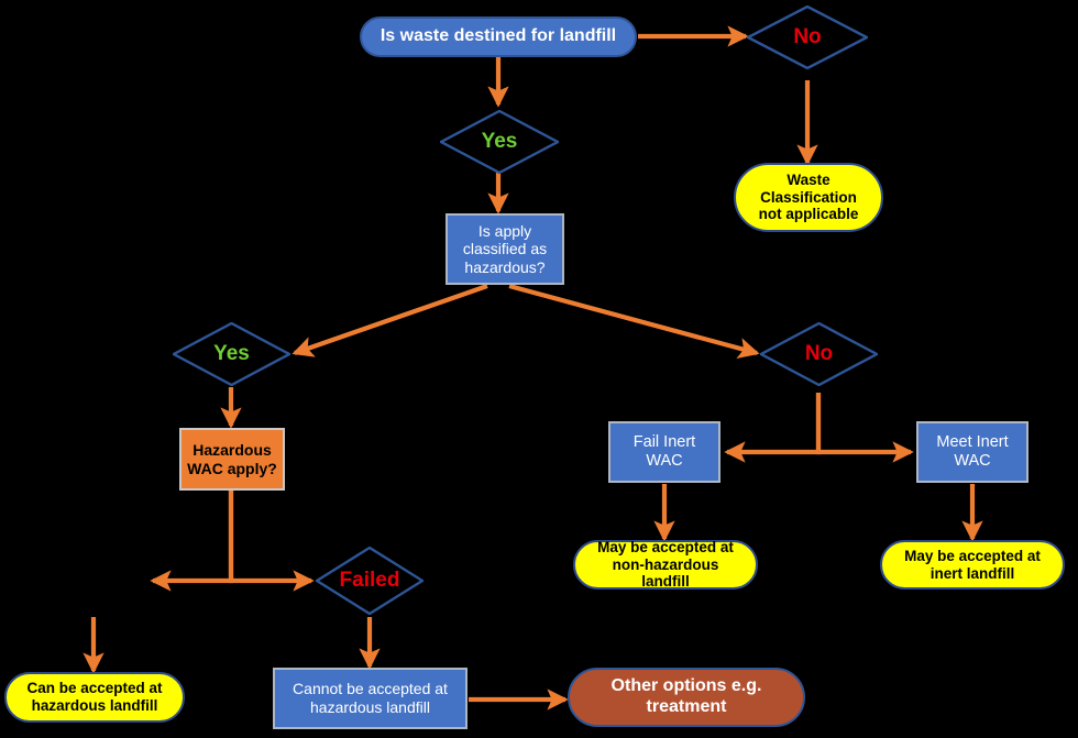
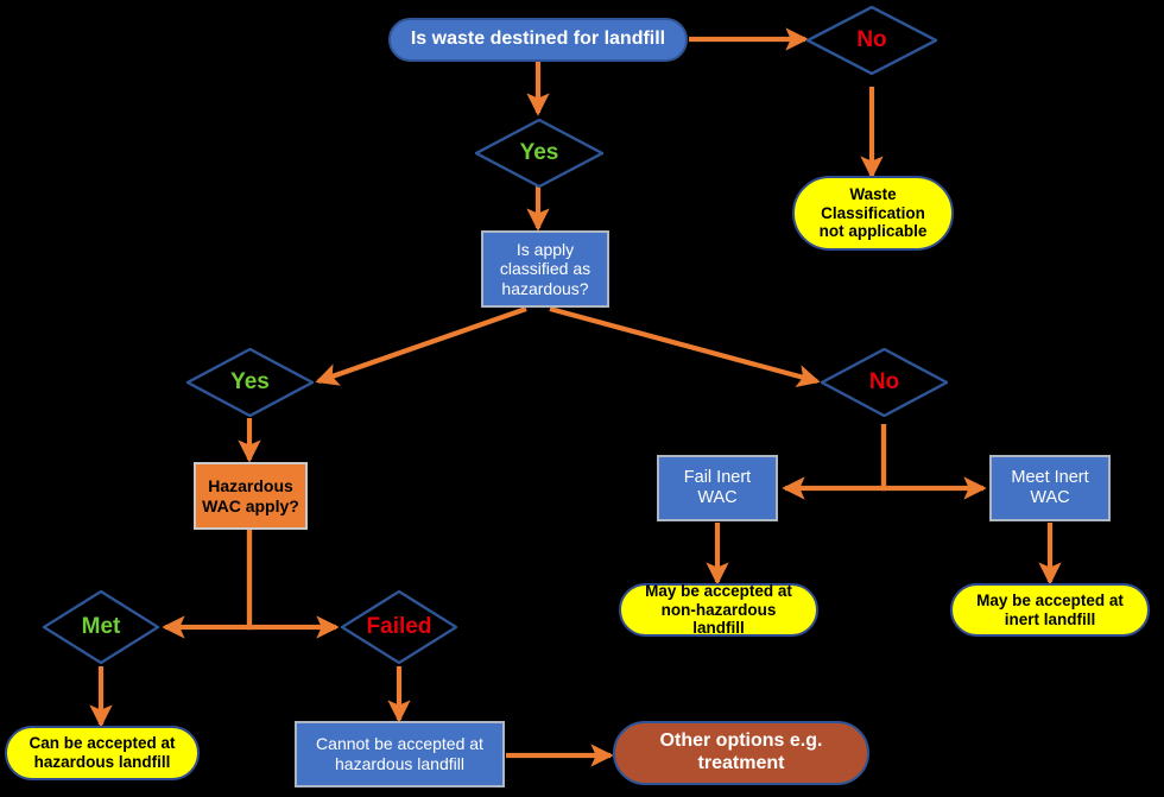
  Is waste destined for landfill
  No
  Yes
  Waste Classification not applicable
  Is apply classified as hazardous?
  Yes
  No
  Hazardous WAC apply?
  Fail Inert WAC
  Meet Inert WAC
  May be accepted at non-hazardous landfill
  May be accepted at inert landfill
+ Met
  Failed
  Can be accepted at hazardous landfill
  Cannot be accepted at hazardous landfill
  Other options e.g. treatment
